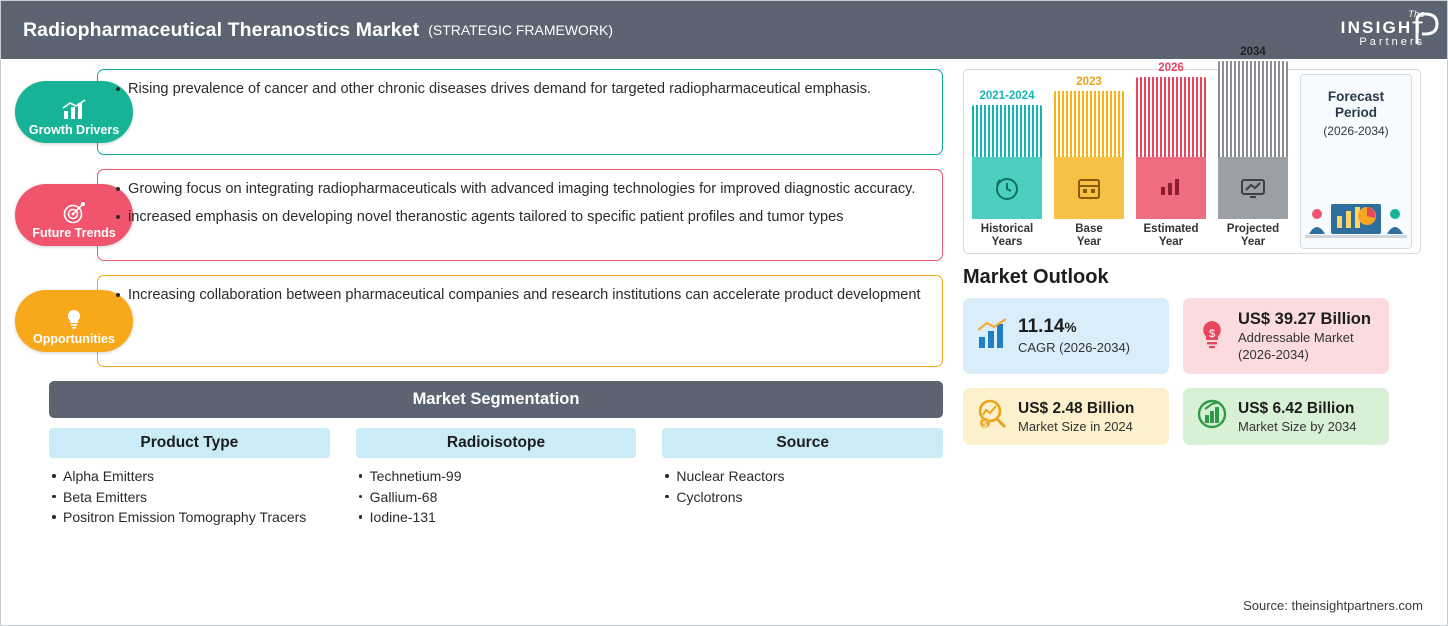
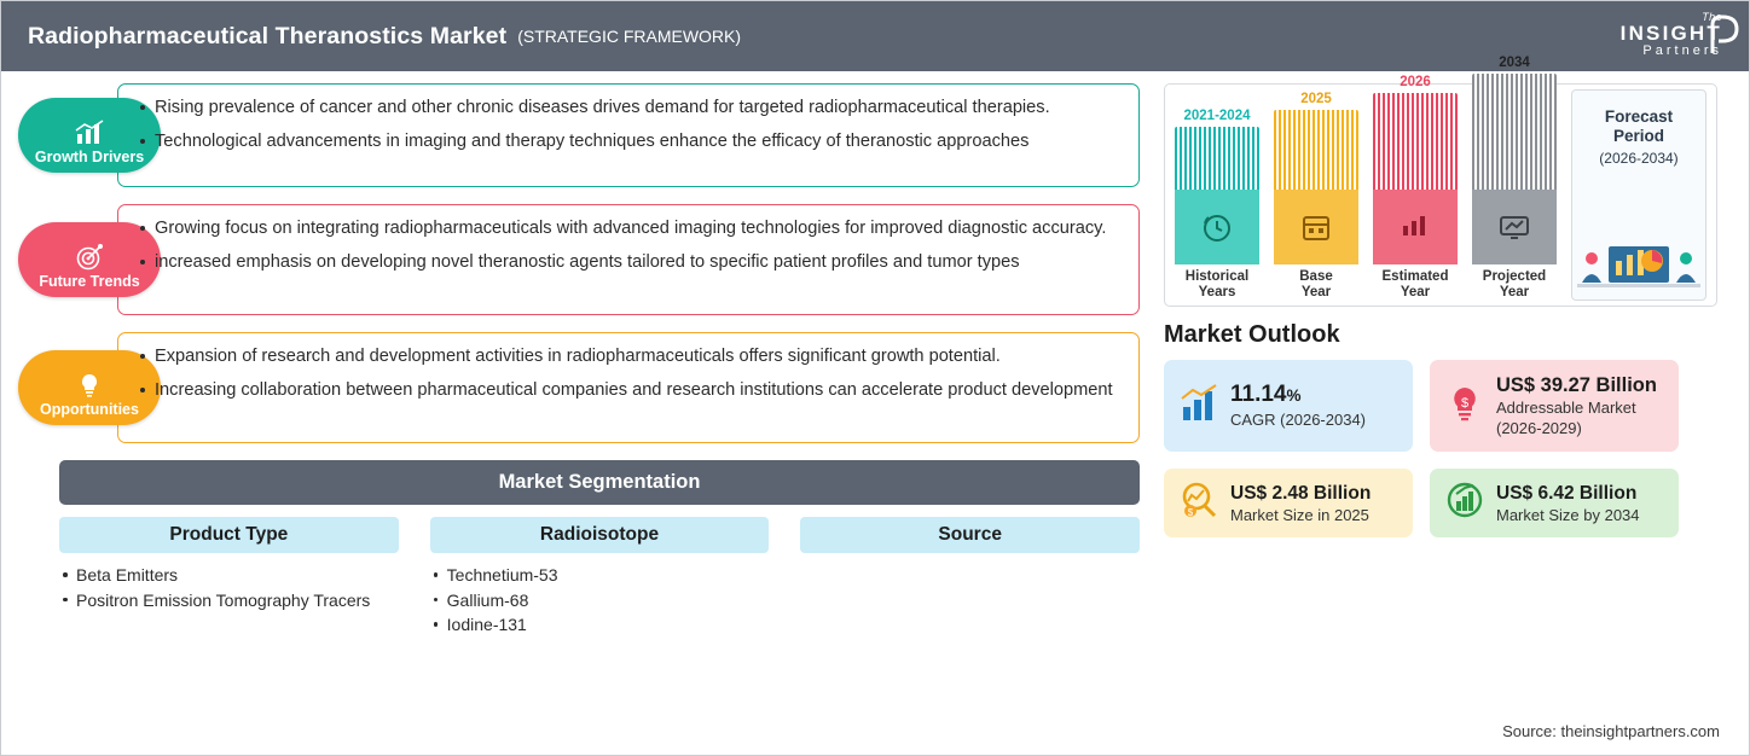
  Radiopharmaceutical Theranostics Market
  (STRATEGIC FRAMEWORK)
  INSIGHT
  Partners
  Growth Drivers
- Rising prevalence of cancer and other chronic diseases drives demand for targeted radiopharmaceutical emphasis.
+ Rising prevalence of cancer and other chronic diseases drives demand for targeted radiopharmaceutical therapies.
+ Technological advancements in imaging and therapy techniques enhance the efficacy of theranostic approaches
  Future Trends
  Growing focus on integrating radiopharmaceuticals with advanced imaging technologies for improved diagnostic accuracy.
  increased emphasis on developing novel theranostic agents tailored to specific patient profiles and tumor types
  Opportunities
+ Expansion of research and development activities in radiopharmaceuticals offers significant growth potential.
  Increasing collaboration between pharmaceutical companies and research institutions can accelerate product development
  Market Segmentation
  Product Type
- Alpha Emitters
  Beta Emitters
  Positron Emission Tomography Tracers
  Radioisotope
- Technetium-99
+ Technetium-53
  Gallium-68
  Iodine-131
  Source
- Nuclear Reactors
- Cyclotrons
  2021-2024
  Historical
  Years
- 2023
+ 2025
  Base
  Year
  2026
  Estimated
  Year
  2034
  Projected
  Year
  Forecast
  Period
  (2026-2034)
  Market Outlook
  11.14%
  CAGR (2026-2034)
  $
  US$ 39.27 Billion
- Addressable Market (2026-2034)
+ Addressable Market (2026-2029)
  $
  US$ 2.48 Billion
- Market Size in 2024
+ Market Size in 2025
  US$ 6.42 Billion
  Market Size by 2034
  Source: theinsightpartners.com
